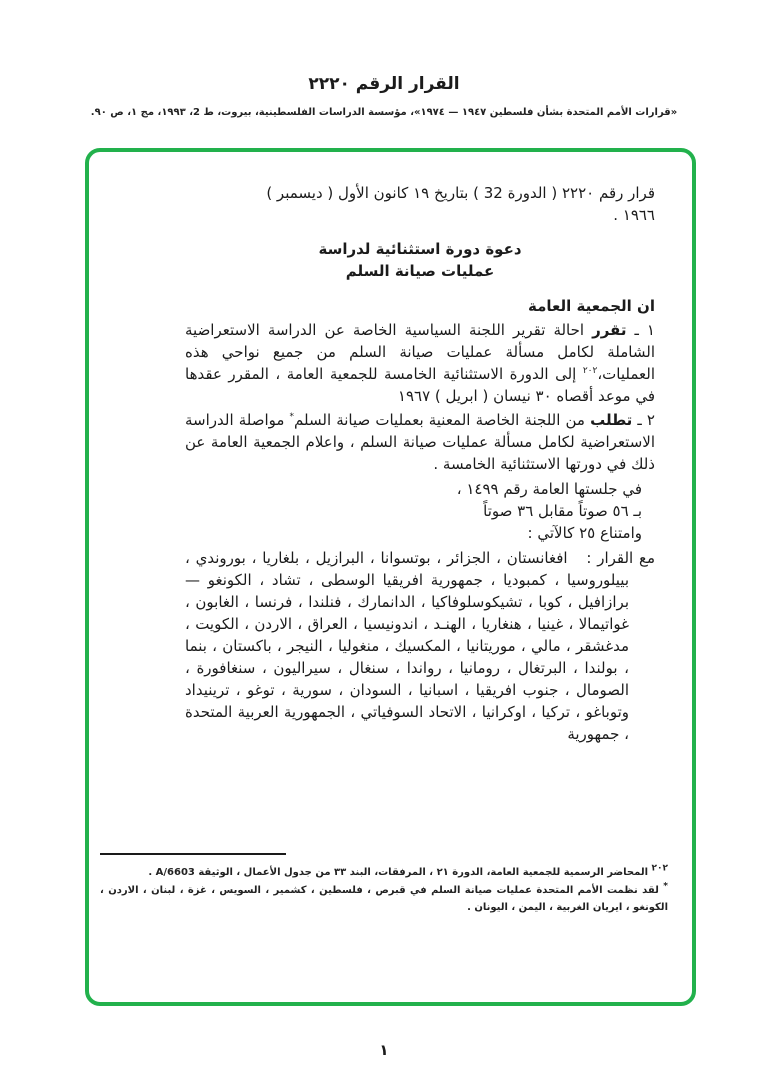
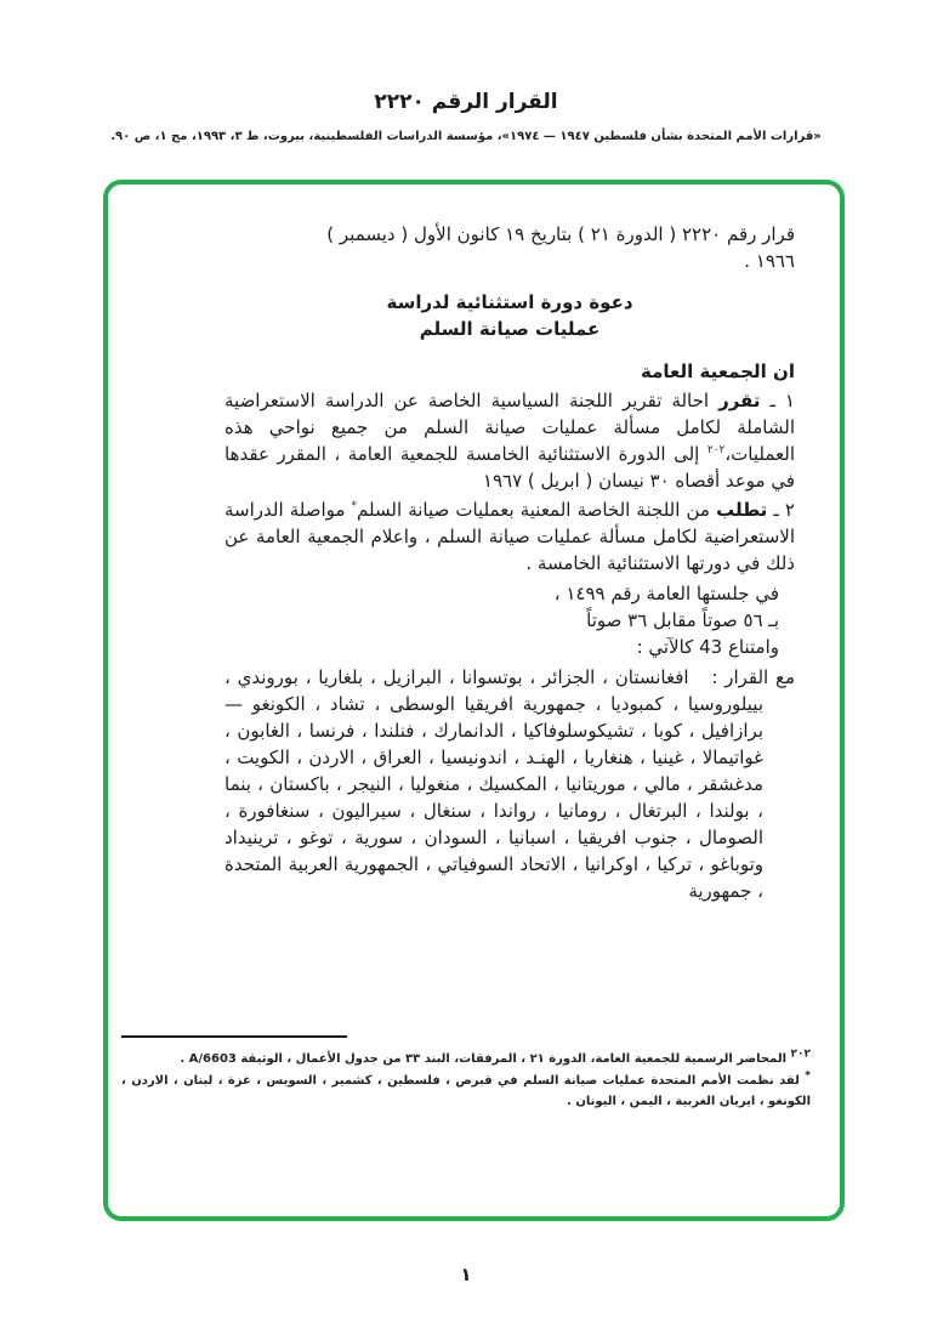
  القرار الرقم ٢٢٢٠
- «قرارات الأمم المتحدة بشأن فلسطين ١٩٤٧ — ١٩٧٤»، مؤسسة الدراسات الفلسطينية، بيروت، ط 2، ١٩٩٣، مج ١، ص ٩٠.
+ «قرارات الأمم المتحدة بشأن فلسطين ١٩٤٧ — ١٩٧٤»، مؤسسة الدراسات الفلسطينية، بيروت، ط ٣، ١٩٩٣، مج ١، ص ٩٠.
- قرار رقم ٢٢٢٠ ( الدورة 32 ) بتاريخ ١٩ كانون الأول ( ديسمبر )
+ قرار رقم ٢٢٢٠ ( الدورة ٢١ ) بتاريخ ١٩ كانون الأول ( ديسمبر )
  ١٩٦٦ .
  دعوة دورة استثنائية لدراسة
  عمليات صيانة السلم
  ان الجمعية العامة
  ١ ـ تقرر احالة تقرير اللجنة السياسية الخاصة عن الدراسة الاستعراضية الشاملة لكامل مسألة عمليات صيانة السلم من جميع نواحي هذه العمليات،٢٠٢ إلى الدورة الاستثنائية الخامسة للجمعية العامة ، المقرر عقدها في موعد أقصاه ٣٠ نيسان ( ابريل ) ١٩٦٧
  ٢ ـ تطلب من اللجنة الخاصة المعنية بعمليات صيانة السلم* مواصلة الدراسة الاستعراضية لكامل مسألة عمليات صيانة السلم ، واعلام الجمعية العامة عن ذلك في دورتها الاستثنائية الخامسة .
  في جلستها العامة رقم ١٤٩٩ ،
  بـ ٥٦ صوتاً مقابل ٣٦ صوتاً
- وامتناع ٢٥ كالآتي :
+ وامتناع 43 كالآتي :
  مع القرار : افغانستان ، الجزائر ، بوتسوانا ، البرازيل ، بلغاريا ، بوروندي ، بييلوروسيا ، كمبوديا ، جمهورية افريقيا الوسطى ، تشاد ، الكونغو — برازافيل ، كوبا ، تشيكوسلوفاكيا ، الدانمارك ، فنلندا ، فرنسا ، الغابون ، غواتيمالا ، غينيا ، هنغاريا ، الهنـد ، اندونيسيا ، العراق ، الاردن ، الكويت ، مدغشقر ، مالي ، موريتانيا ، المكسيك ، منغوليا ، النيجر ، باكستان ، بنما ، بولندا ، البرتغال ، رومانيا ، رواندا ، سنغال ، سيراليون ، سنغافورة ، الصومال ، جنوب افريقيا ، اسبانيا ، السودان ، سورية ، توغو ، ترينيداد وتوباغو ، تركيا ، اوكرانيا ، الاتحاد السوفياتي ، الجمهورية العربية المتحدة ، جمهورية
  ٢٠٢ المحاضر الرسمية للجمعية العامة، الدورة ٢١ ، المرفقات، البند ٣٣ من جدول الأعمال ، الوثيقة A/6603 .
  * لقد نظمت الأمم المتحدة عمليات صيانة السلم في قبرص ، فلسطين ، كشمير ، السويس ، غزة ، لبنان ، الاردن ، الكونغو ، ايريان الغربية ، اليمن ، اليونان .
  ١
